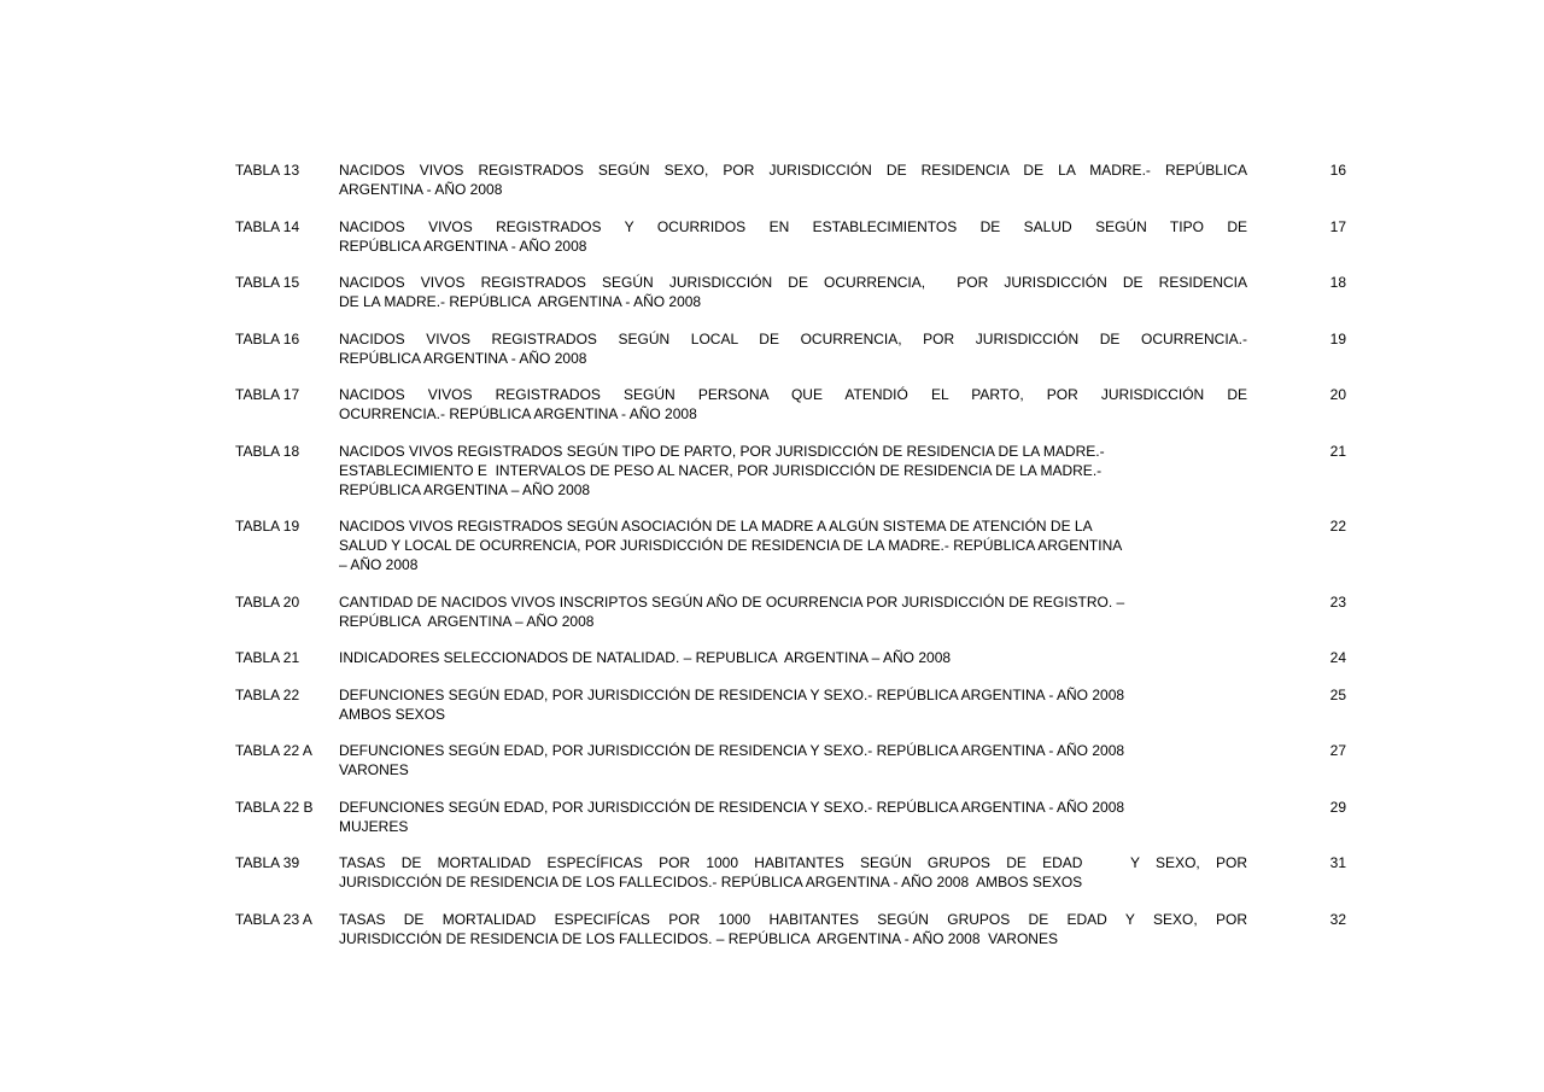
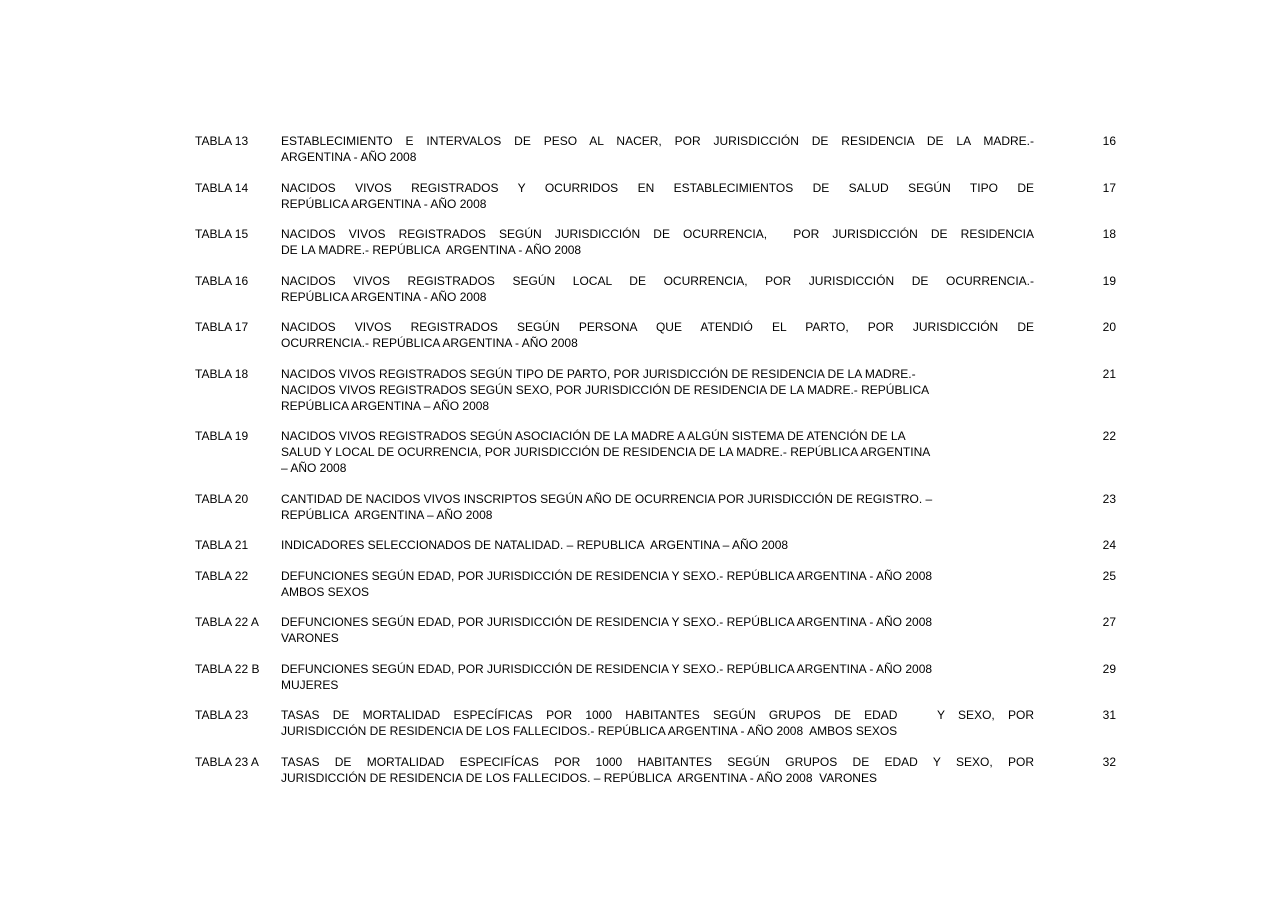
  TABLA 13
- NACIDOS VIVOS REGISTRADOS SEGÚN SEXO, POR JURISDICCIÓN DE RESIDENCIA DE LA MADRE.- REPÚBLICA
+ ESTABLECIMIENTO E INTERVALOS DE PESO AL NACER, POR JURISDICCIÓN DE RESIDENCIA DE LA MADRE.-
  ARGENTINA - AÑO 2008
  16
  TABLA 14
  NACIDOS VIVOS REGISTRADOS Y OCURRIDOS EN ESTABLECIMIENTOS DE SALUD SEGÚN TIPO DE
  REPÚBLICA ARGENTINA - AÑO 2008
  17
  TABLA 15
  NACIDOS VIVOS REGISTRADOS SEGÚN JURISDICCIÓN DE OCURRENCIA, POR JURISDICCIÓN DE RESIDENCIA
  DE LA MADRE.- REPÚBLICA ARGENTINA - AÑO 2008
  18
  TABLA 16
  NACIDOS VIVOS REGISTRADOS SEGÚN LOCAL DE OCURRENCIA, POR JURISDICCIÓN DE OCURRENCIA.-
  REPÚBLICA ARGENTINA - AÑO 2008
  19
  TABLA 17
  NACIDOS VIVOS REGISTRADOS SEGÚN PERSONA QUE ATENDIÓ EL PARTO, POR JURISDICCIÓN DE
  OCURRENCIA.- REPÚBLICA ARGENTINA - AÑO 2008
  20
  TABLA 18
  NACIDOS VIVOS REGISTRADOS SEGÚN TIPO DE PARTO, POR JURISDICCIÓN DE RESIDENCIA DE LA MADRE.-
- ESTABLECIMIENTO E INTERVALOS DE PESO AL NACER, POR JURISDICCIÓN DE RESIDENCIA DE LA MADRE.-
+ NACIDOS VIVOS REGISTRADOS SEGÚN SEXO, POR JURISDICCIÓN DE RESIDENCIA DE LA MADRE.- REPÚBLICA
  REPÚBLICA ARGENTINA – AÑO 2008
  21
  TABLA 19
  NACIDOS VIVOS REGISTRADOS SEGÚN ASOCIACIÓN DE LA MADRE A ALGÚN SISTEMA DE ATENCIÓN DE LA
  SALUD Y LOCAL DE OCURRENCIA, POR JURISDICCIÓN DE RESIDENCIA DE LA MADRE.- REPÚBLICA ARGENTINA
  – AÑO 2008
  22
  TABLA 20
  CANTIDAD DE NACIDOS VIVOS INSCRIPTOS SEGÚN AÑO DE OCURRENCIA POR JURISDICCIÓN DE REGISTRO. –
  REPÚBLICA ARGENTINA – AÑO 2008
  23
  TABLA 21
  INDICADORES SELECCIONADOS DE NATALIDAD. – REPUBLICA ARGENTINA – AÑO 2008
  24
  TABLA 22
  DEFUNCIONES SEGÚN EDAD, POR JURISDICCIÓN DE RESIDENCIA Y SEXO.- REPÚBLICA ARGENTINA - AÑO 2008
  AMBOS SEXOS
  25
  TABLA 22 A
  DEFUNCIONES SEGÚN EDAD, POR JURISDICCIÓN DE RESIDENCIA Y SEXO.- REPÚBLICA ARGENTINA - AÑO 2008
  VARONES
  27
  TABLA 22 B
  DEFUNCIONES SEGÚN EDAD, POR JURISDICCIÓN DE RESIDENCIA Y SEXO.- REPÚBLICA ARGENTINA - AÑO 2008
  MUJERES
  29
- TABLA 39
+ TABLA 23
  TASAS DE MORTALIDAD ESPECÍFICAS POR 1000 HABITANTES SEGÚN GRUPOS DE EDAD Y SEXO, POR
  JURISDICCIÓN DE RESIDENCIA DE LOS FALLECIDOS.- REPÚBLICA ARGENTINA - AÑO 2008 AMBOS SEXOS
  31
  TABLA 23 A
  TASAS DE MORTALIDAD ESPECIFÍCAS POR 1000 HABITANTES SEGÚN GRUPOS DE EDAD Y SEXO, POR
  JURISDICCIÓN DE RESIDENCIA DE LOS FALLECIDOS. – REPÚBLICA ARGENTINA - AÑO 2008 VARONES
  32
